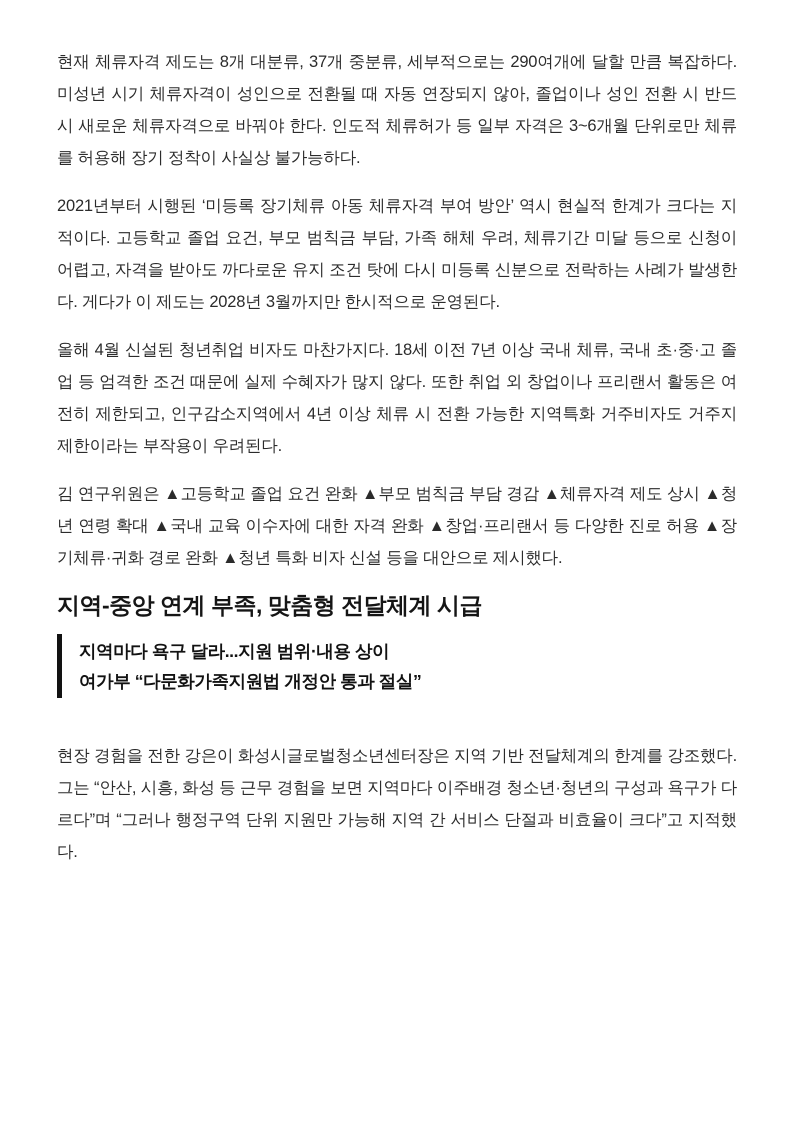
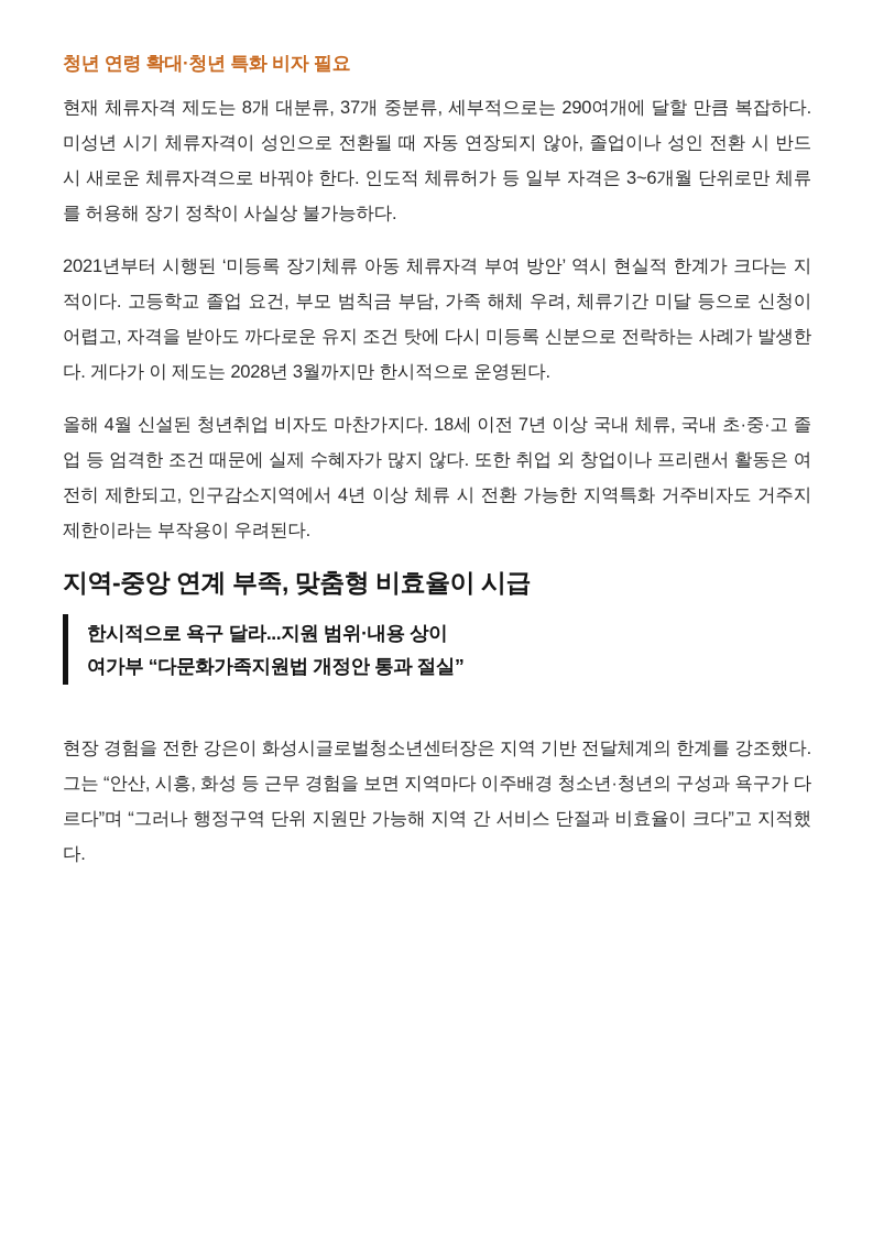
+ 청년 연령 확대·청년 특화 비자 필요
  현재 체류자격 제도는 8개 대분류, 37개 중분류, 세부적으로는 290여개에 달할 만큼 복잡하다. 미성년 시기 체류자격이 성인으로 전환될 때 자동 연장되지 않아, 졸업이나 성인 전환 시 반드시 새로운 체류자격으로 바꿔야 한다. 인도적 체류허가 등 일부 자격은 3~6개월 단위로만 체류를 허용해 장기 정착이 사실상 불가능하다.
  2021년부터 시행된 ‘미등록 장기체류 아동 체류자격 부여 방안’ 역시 현실적 한계가 크다는 지적이다. 고등학교 졸업 요건, 부모 범칙금 부담, 가족 해체 우려, 체류기간 미달 등으로 신청이 어렵고, 자격을 받아도 까다로운 유지 조건 탓에 다시 미등록 신분으로 전락하는 사례가 발생한다. 게다가 이 제도는 2028년 3월까지만 한시적으로 운영된다.
  올해 4월 신설된 청년취업 비자도 마찬가지다. 18세 이전 7년 이상 국내 체류, 국내 초·중·고 졸업 등 엄격한 조건 때문에 실제 수혜자가 많지 않다. 또한 취업 외 창업이나 프리랜서 활동은 여전히 제한되고, 인구감소지역에서 4년 이상 체류 시 전환 가능한 지역특화 거주비자도 거주지 제한이라는 부작용이 우려된다.
- 김 연구위원은 ▲고등학교 졸업 요건 완화 ▲부모 범칙금 부담 경감 ▲체류자격 제도 상시 ▲청년 연령 확대 ▲국내 교육 이수자에 대한 자격 완화 ▲창업·프리랜서 등 다양한 진로 허용 ▲장기체류·귀화 경로 완화 ▲청년 특화 비자 신설 등을 대안으로 제시했다.
- 지역-중앙 연계 부족, 맞춤형 전달체계 시급
+ 지역-중앙 연계 부족, 맞춤형 비효율이 시급
- 지역마다 욕구 달라...지원 범위·내용 상이
+ 한시적으로 욕구 달라...지원 범위·내용 상이
  여가부 “다문화가족지원법 개정안 통과 절실”
  현장 경험을 전한 강은이 화성시글로벌청소년센터장은 지역 기반 전달체계의 한계를 강조했다. 그는 “안산, 시흥, 화성 등 근무 경험을 보면 지역마다 이주배경 청소년·청년의 구성과 욕구가 다르다”며 “그러나 행정구역 단위 지원만 가능해 지역 간 서비스 단절과 비효율이 크다”고 지적했다.
